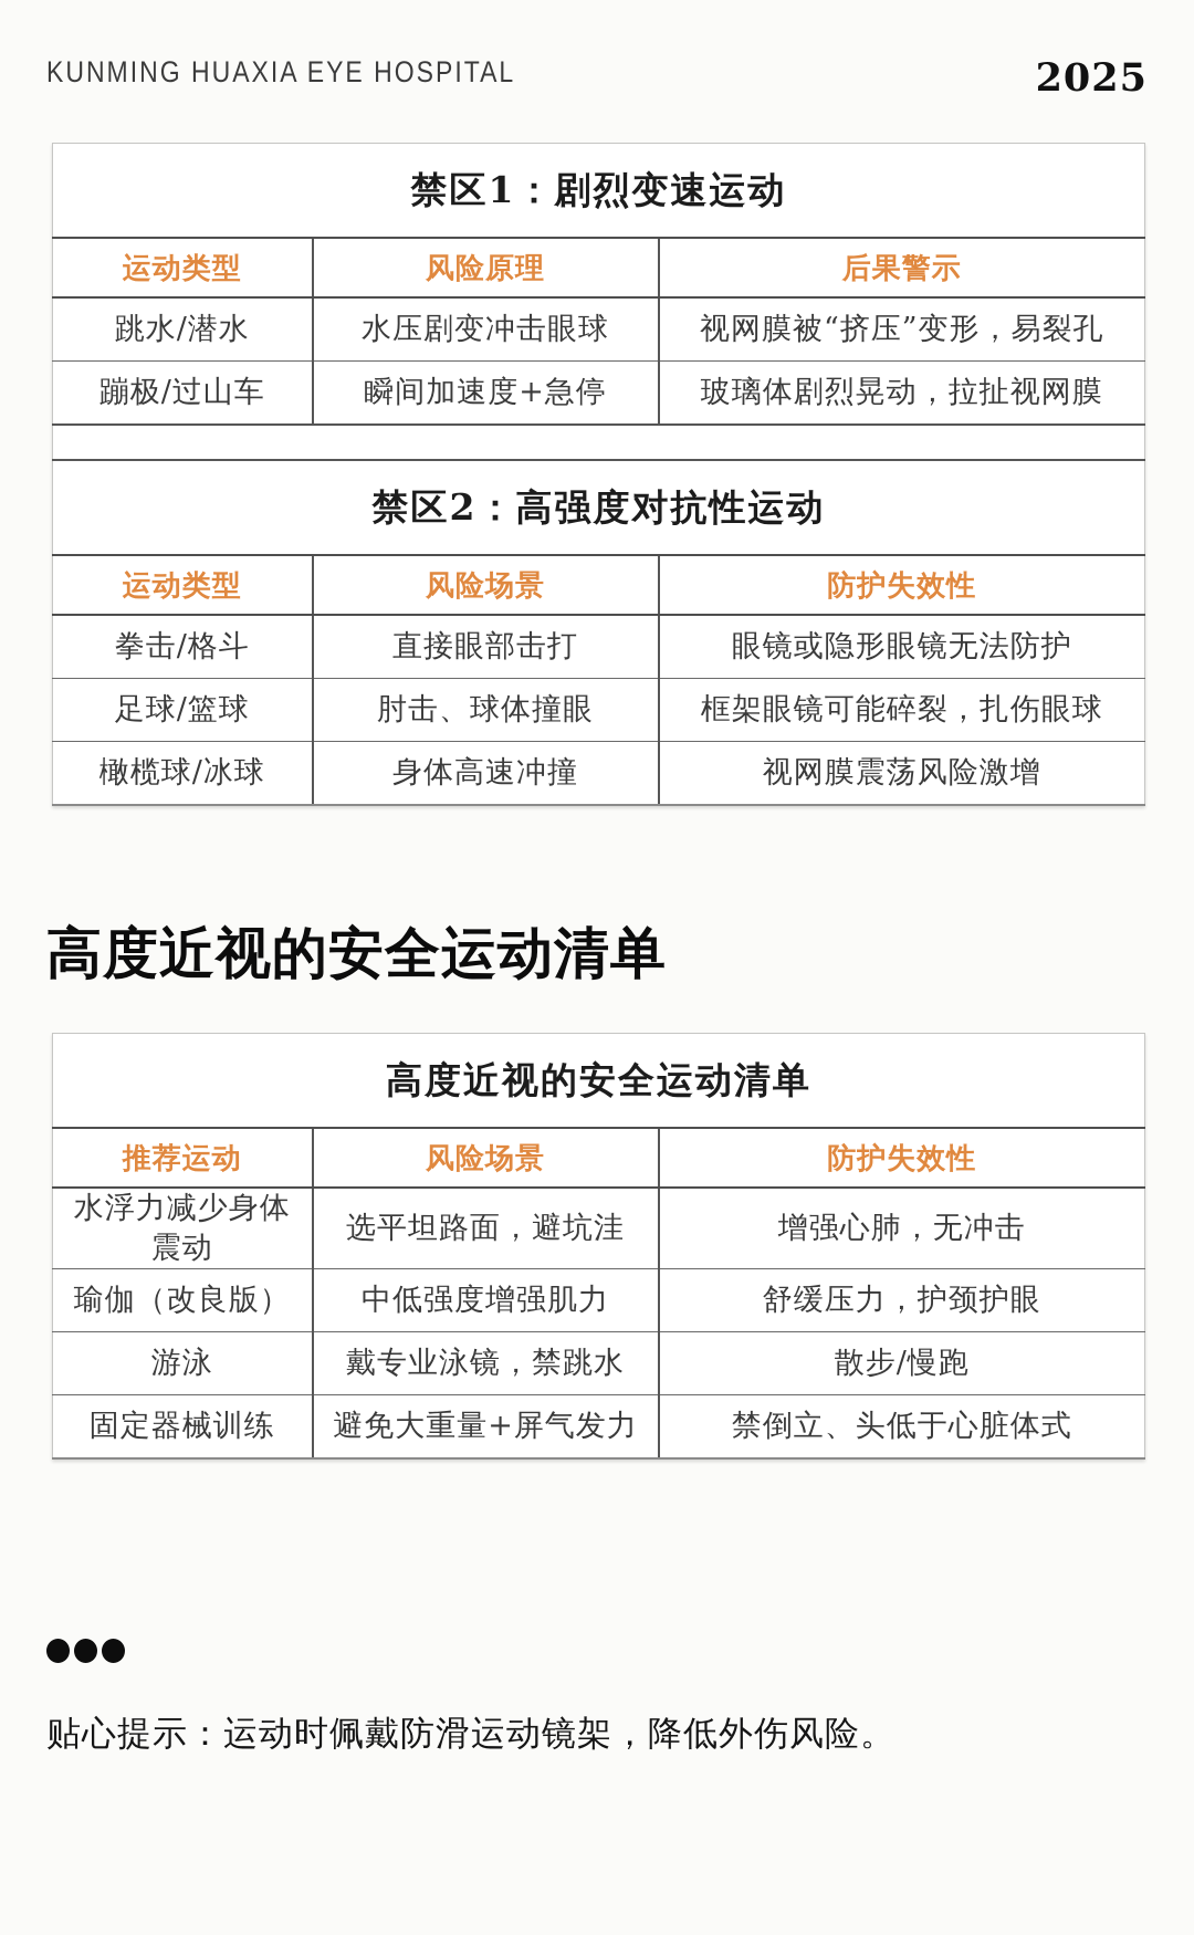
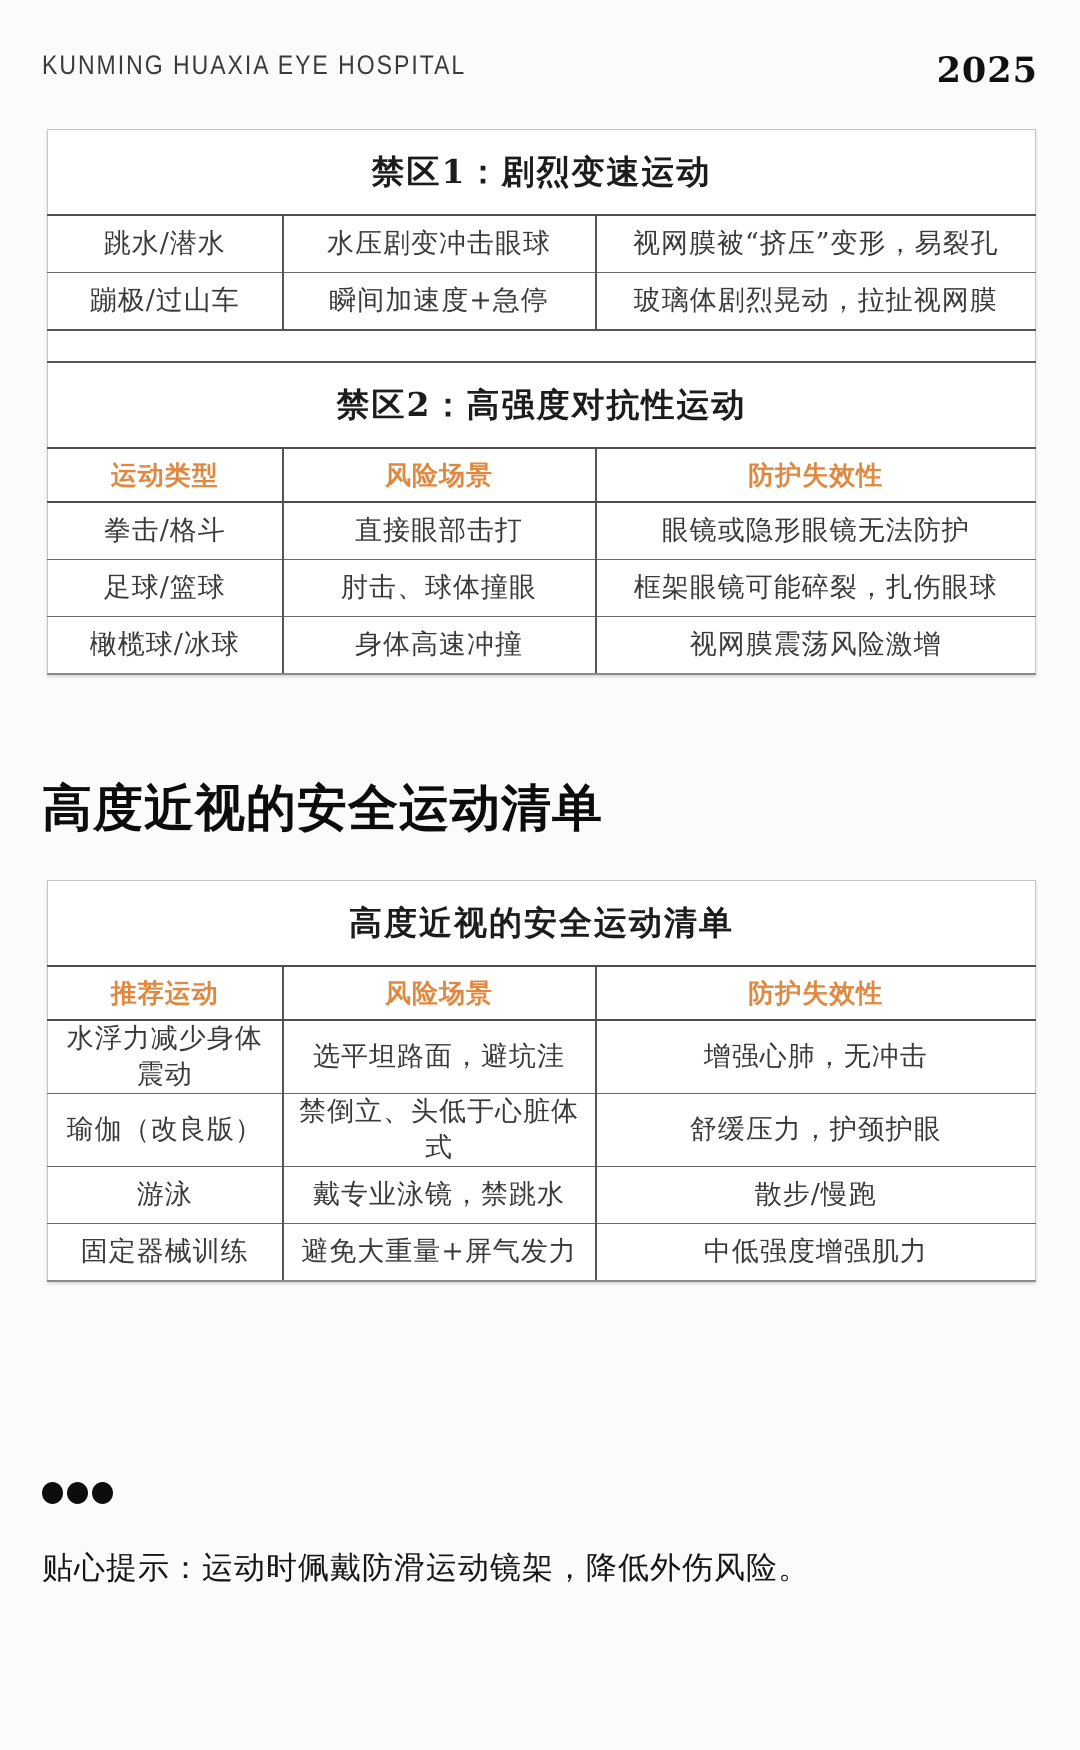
  KUNMING HUAXIA EYE HOSPITAL
  2025
  禁区1：剧烈变速运动
- 运动类型	风险原理	后果警示
  跳水/潜水	水压剧变冲击眼球	视网膜被“挤压”变形，易裂孔
  蹦极/过山车	瞬间加速度+急停	玻璃体剧烈晃动，拉扯视网膜
  禁区2：高强度对抗性运动
  运动类型	风险场景	防护失效性
  拳击/格斗	直接眼部击打	眼镜或隐形眼镜无法防护
  足球/篮球	肘击、球体撞眼	框架眼镜可能碎裂，扎伤眼球
  橄榄球/冰球	身体高速冲撞	视网膜震荡风险激增
  高度近视的安全运动清单
  高度近视的安全运动清单
  推荐运动	风险场景	防护失效性
  水浮力减少身体震动	选平坦路面，避坑洼	增强心肺，无冲击
- 瑜伽（改良版）	中低强度增强肌力	舒缓压力，护颈护眼
+ 瑜伽（改良版）	禁倒立、头低于心脏体式	舒缓压力，护颈护眼
  游泳	戴专业泳镜，禁跳水	散步/慢跑
- 固定器械训练	避免大重量+屏气发力	禁倒立、头低于心脏体式
+ 固定器械训练	避免大重量+屏气发力	中低强度增强肌力
  贴心提示：运动时佩戴防滑运动镜架，降低外伤风险。
